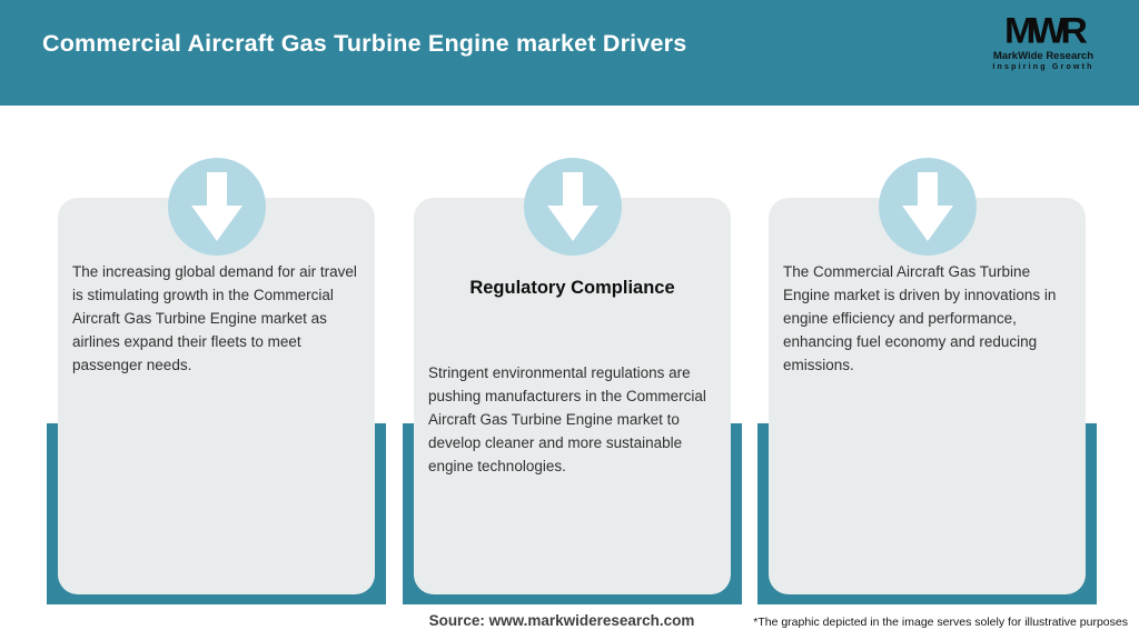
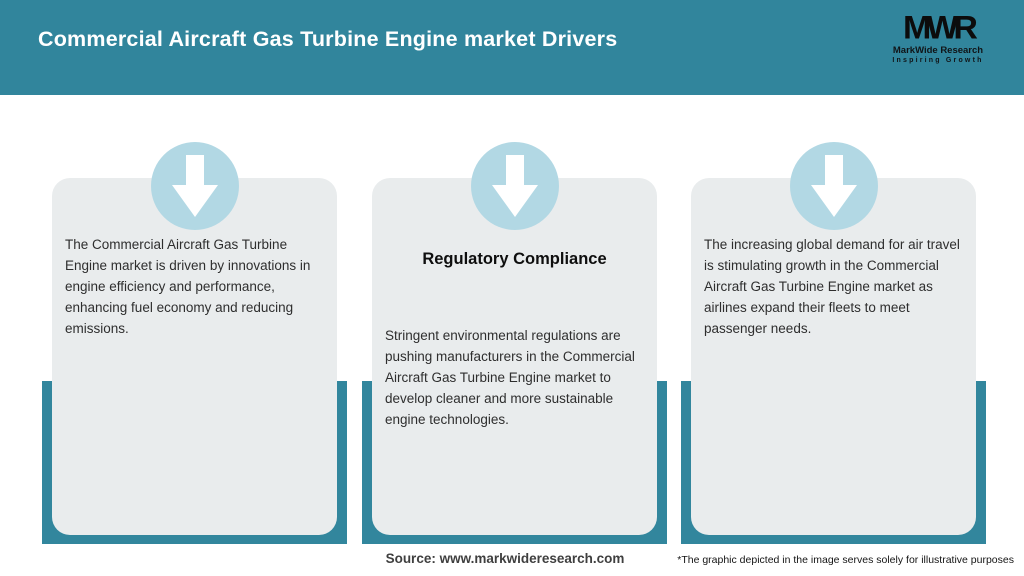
  Commercial Aircraft Gas Turbine Engine market Drivers
  MWR
  MarkWide Research
- The increasing global demand for air travel is stimulating growth in the Commercial Aircraft Gas Turbine Engine market as airlines expand their fleets to meet passenger needs.
+ The Commercial Aircraft Gas Turbine Engine market is driven by innovations in engine efficiency and performance, enhancing fuel economy and reducing emissions.
  Regulatory Compliance
  Stringent environmental regulations are pushing manufacturers in the Commercial Aircraft Gas Turbine Engine market to develop cleaner and more sustainable engine technologies.
- The Commercial Aircraft Gas Turbine Engine market is driven by innovations in engine efficiency and performance, enhancing fuel economy and reducing emissions.
+ The increasing global demand for air travel is stimulating growth in the Commercial Aircraft Gas Turbine Engine market as airlines expand their fleets to meet passenger needs.
  Source: www.markwideresearch.com
  *The graphic depicted in the image serves solely for illustrative purposes
